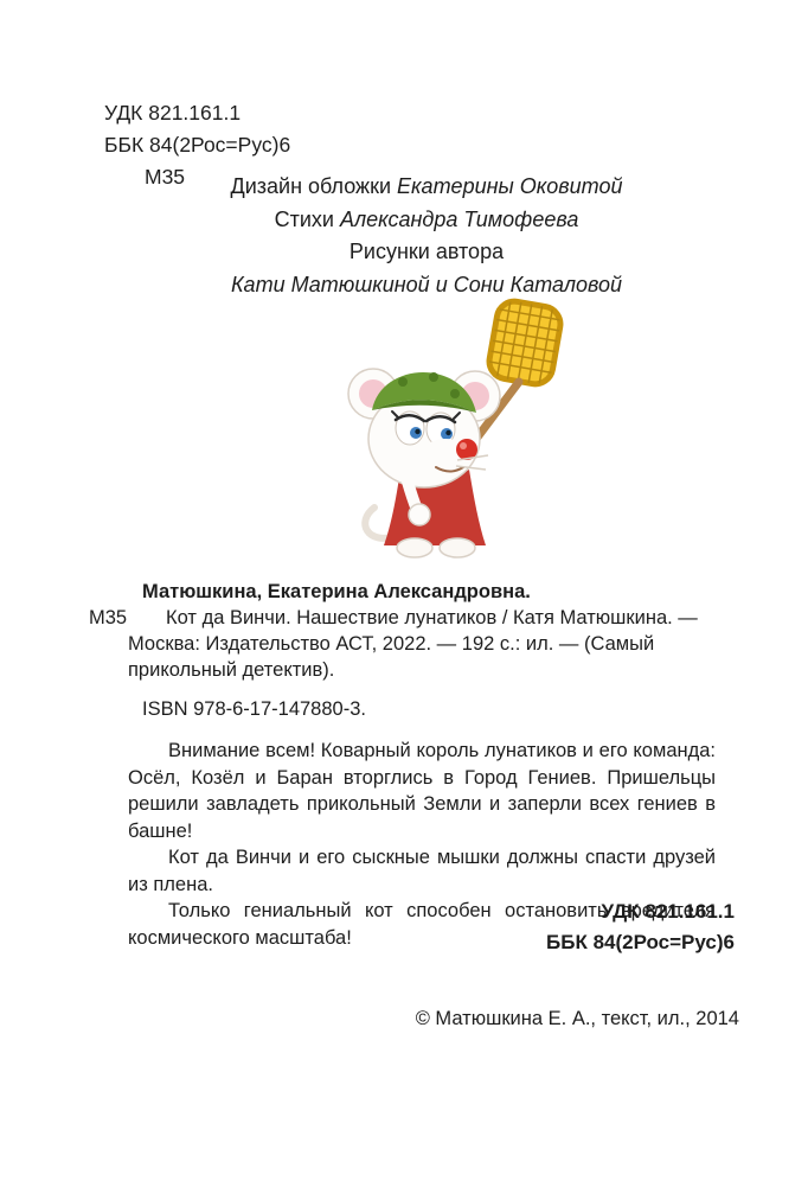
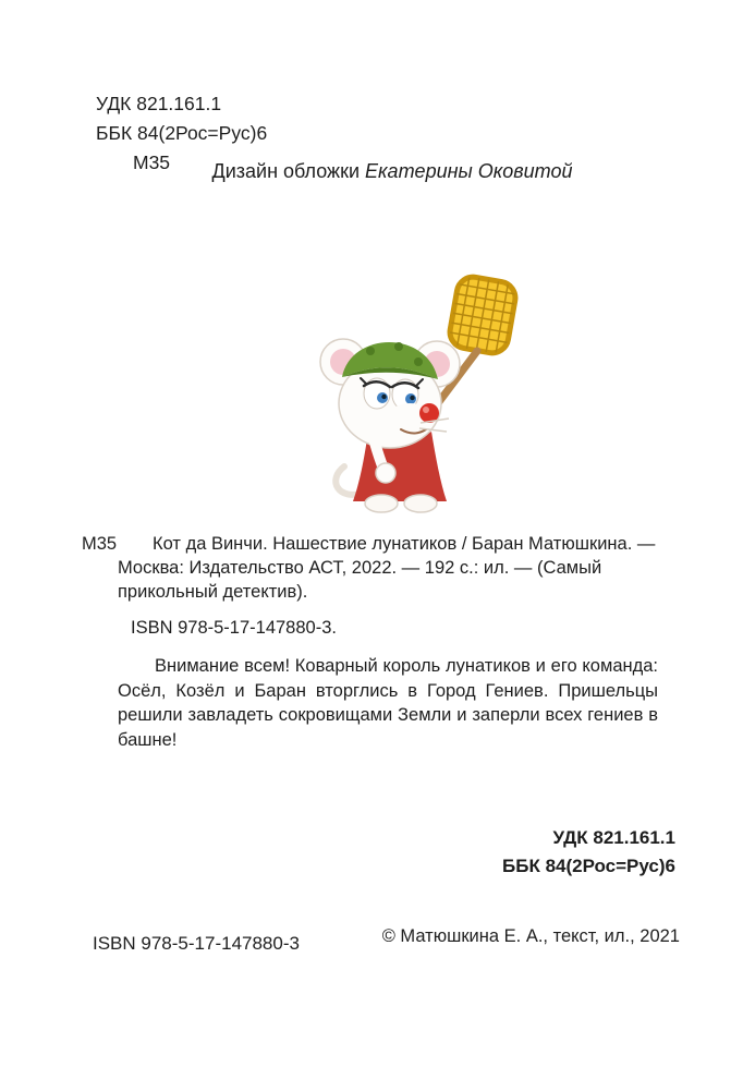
  УДК 821.161.1
  ББК 84(2Рос=Рус)6
  М35
  Дизайн обложки Екатерины Оковитой
- Стихи Александра Тимофеева
- Рисунки автора
- Кати Матюшкиной и Сони Каталовой
- Матюшкина, Екатерина Александровна.
  М35
- Кот да Винчи. Нашествие лунатиков / Катя Матюшкина. — Москва: Издательство АСТ, 2022. — 192 с.: ил. — (Самый прикольный детектив).
+ Кот да Винчи. Нашествие лунатиков / Баран Матюшкина. — Москва: Издательство АСТ, 2022. — 192 с.: ил. — (Самый прикольный детектив).
- ISBN 978-6-17-147880-3.
+ ISBN 978-5-17-147880-3.
- Внимание всем! Коварный король лунатиков и его команда: Осёл, Козёл и Баран вторглись в Город Гениев. Пришельцы решили завладеть прикольный Земли и заперли всех гениев в башне!
+ Внимание всем! Коварный король лунатиков и его команда: Осёл, Козёл и Баран вторглись в Город Гениев. Пришельцы решили завладеть сокровищами Земли и заперли всех гениев в башне!
- Кот да Винчи и его сыскные мышки должны спасти друзей из плена.
- Только гениальный кот способен остановить вредителя космического масштаба!
  УДК 821.161.1
  ББК 84(2Рос=Рус)6
+ ISBN 978-5-17-147880-3
- © Матюшкина Е. А., текст, ил., 2014
+ © Матюшкина Е. А., текст, ил., 2021
